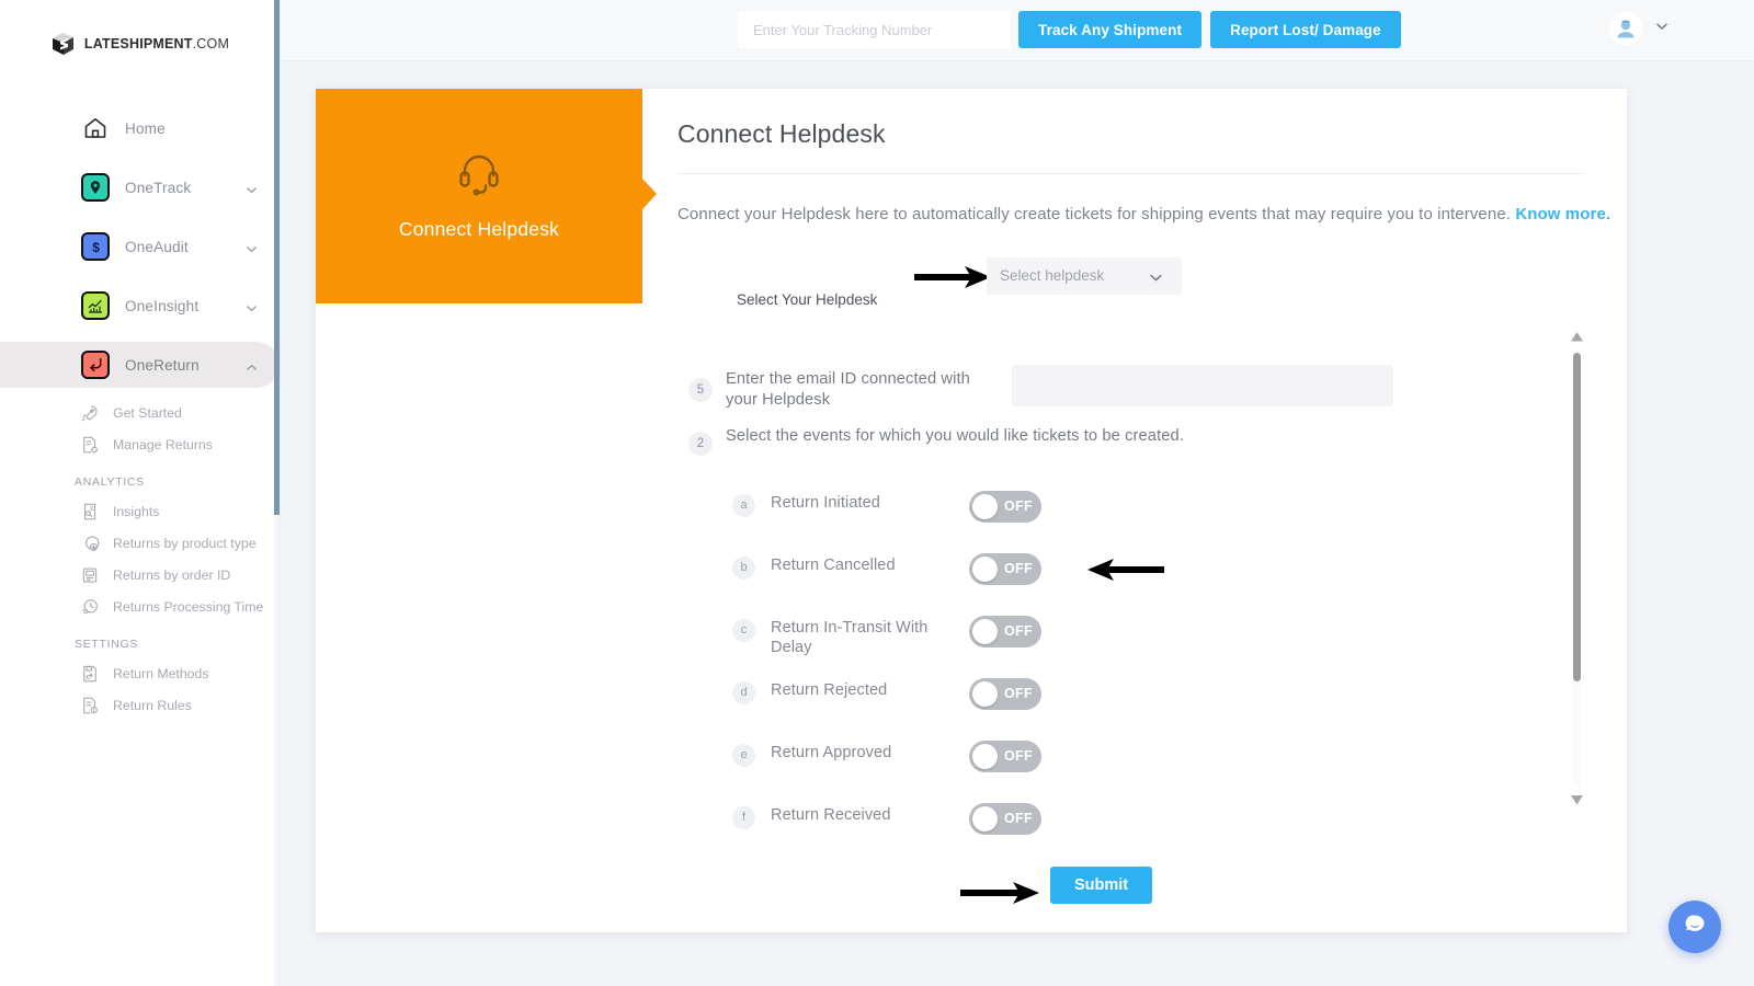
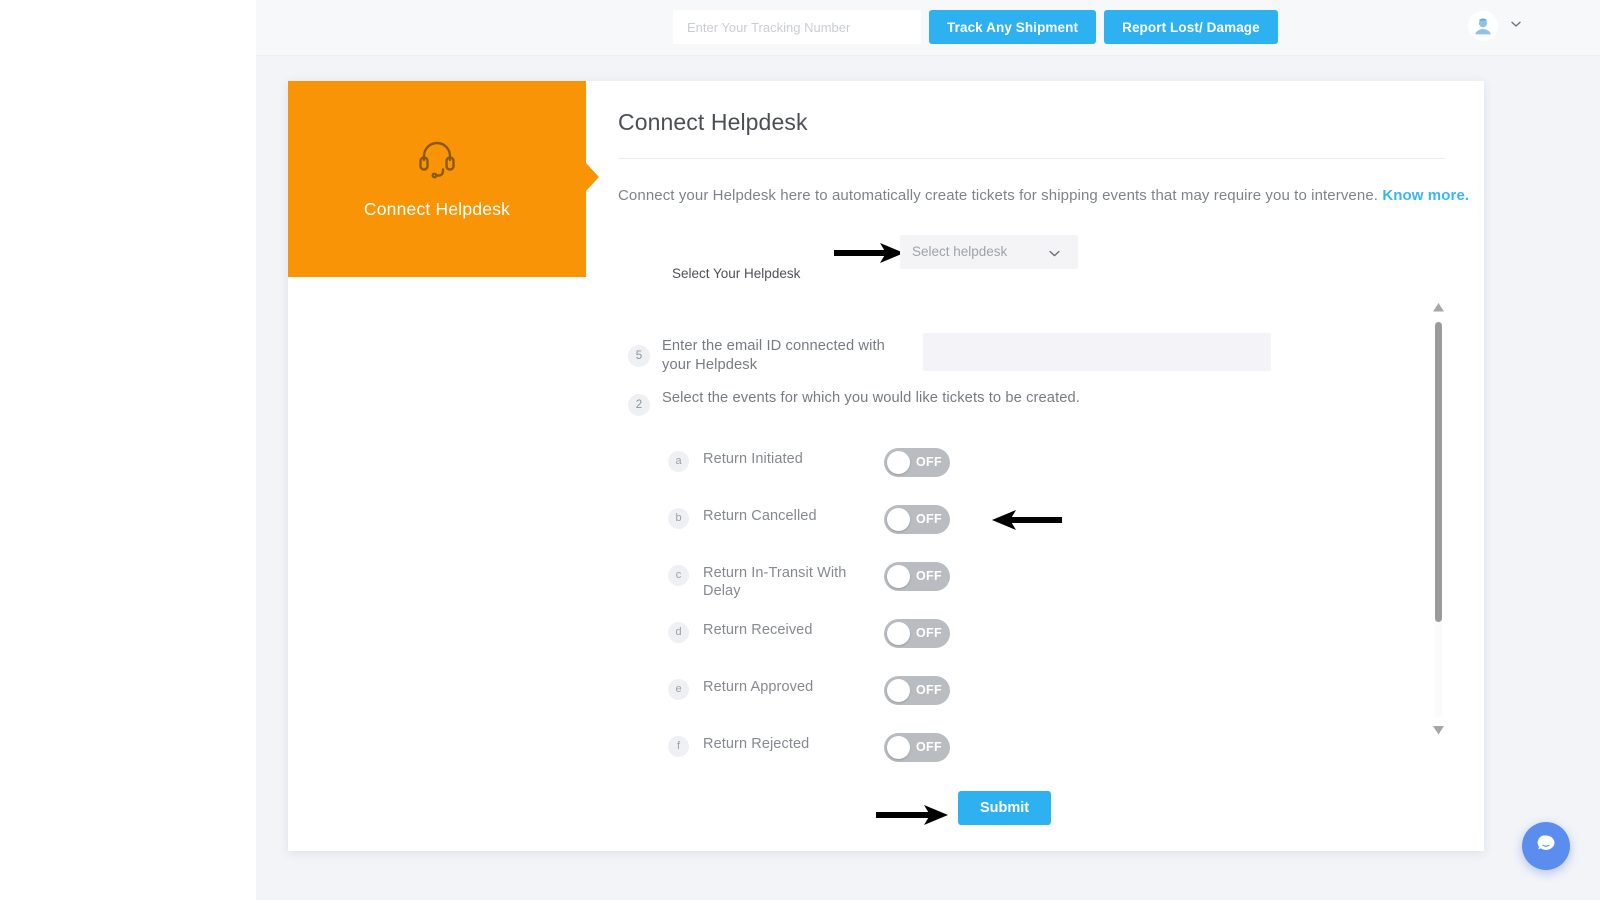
- LATESHIPMENT.COM
- Home
- OneTrack
- $
- OneAudit
- OneInsight
- OneReturn
- Get Started
- Manage Returns
- ANALYTICS
- Insights
- Returns by product type
- Returns by order ID
- Returns Processing Time
- SETTINGS
- Return Methods
- Return Rules
  Enter Your Tracking Number
  Track Any Shipment
  Report Lost/ Damage
  Connect Helpdesk
  Connect Helpdesk
  Connect your Helpdesk here to automatically create tickets for shipping events that may require you to intervene. Know more.
  Select Your Helpdesk
  Select helpdesk
  5
  Enter the email ID connected with your Helpdesk
  2
  Select the events for which you would like tickets to be created.
  a
  Return Initiated
  OFF
  b
  Return Cancelled
  OFF
  c
  Return In-Transit With Delay
  OFF
  d
- Return Rejected
+ Return Received
  OFF
  e
  Return Approved
  OFF
  f
- Return Received
+ Return Rejected
  OFF
  Submit
